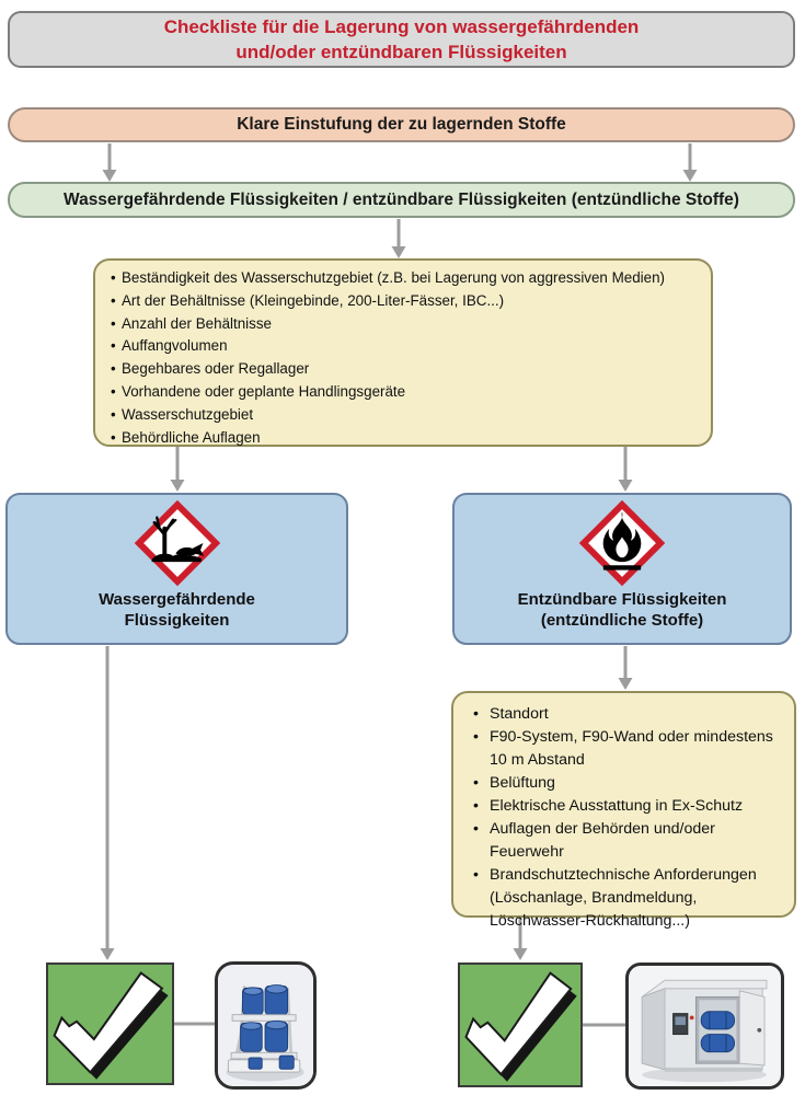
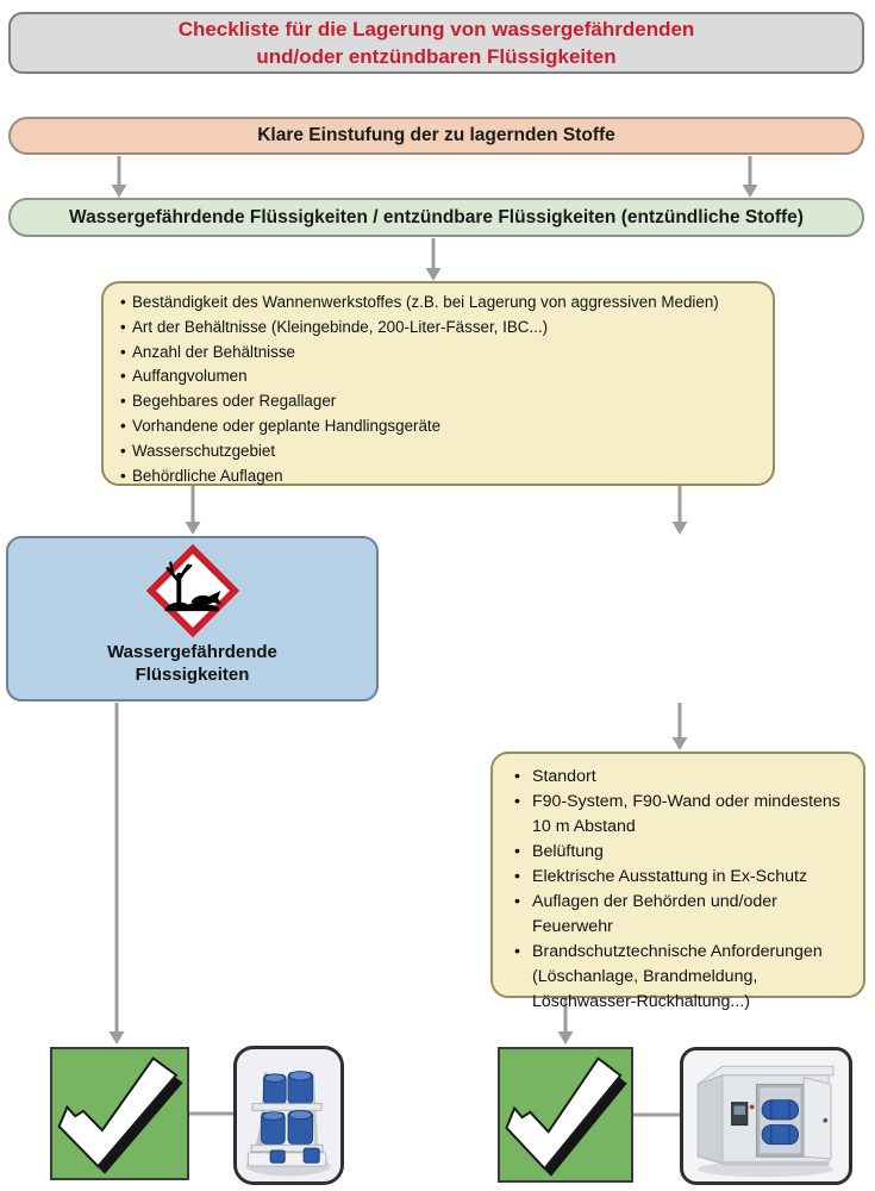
  Checkliste für die Lagerung von wassergefährdenden
  und/oder entzündbaren Flüssigkeiten
  Klare Einstufung der zu lagernden Stoffe
  Wassergefährdende Flüssigkeiten / entzündbare Flüssigkeiten (entzündliche Stoffe)
- Beständigkeit des Wasserschutzgebiet (z.B. bei Lagerung von aggressiven Medien)
+ Beständigkeit des Wannenwerkstoffes (z.B. bei Lagerung von aggressiven Medien)
  Art der Behältnisse (Kleingebinde, 200-Liter-Fässer, IBC...)
  Anzahl der Behältnisse
  Auffangvolumen
  Begehbares oder Regallager
  Vorhandene oder geplante Handlingsgeräte
  Wasserschutzgebiet
  Behördliche Auflagen
  Wassergefährdende
  Flüssigkeiten
- Entzündbare Flüssigkeiten
- (entzündliche Stoffe)
  Standort
  F90-System, F90-Wand oder mindestens 10 m Abstand
  Belüftung
  Elektrische Ausstattung in Ex-Schutz
  Auflagen der Behörden und/oder Feuerwehr
  Brandschutztechnische Anforderungen (Löschanlage, Brandmeldung, Löschwasser-Rückhaltung...)
